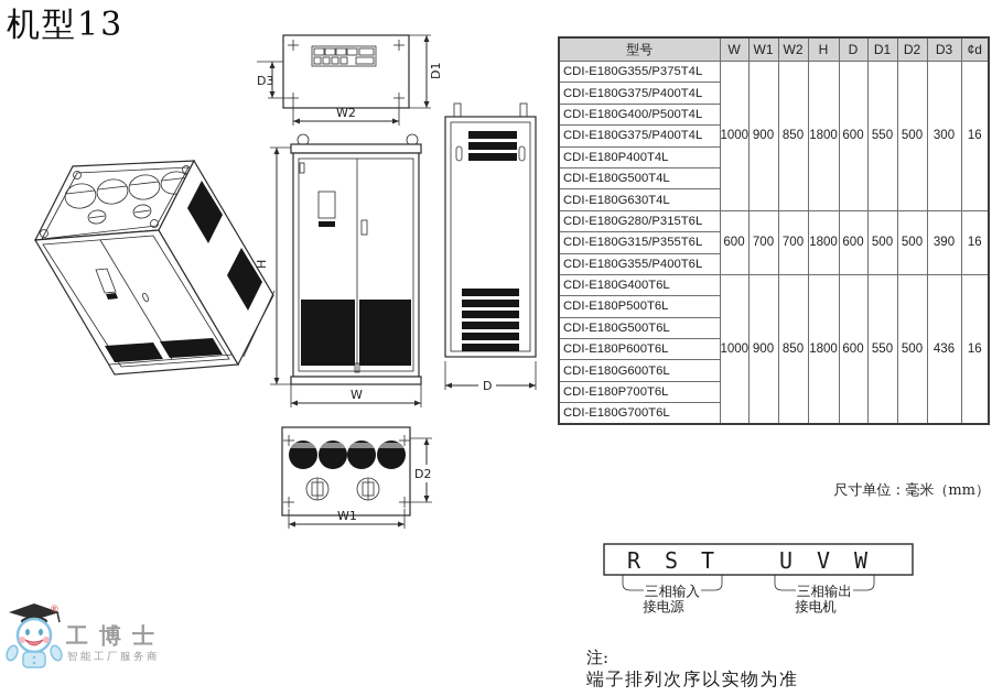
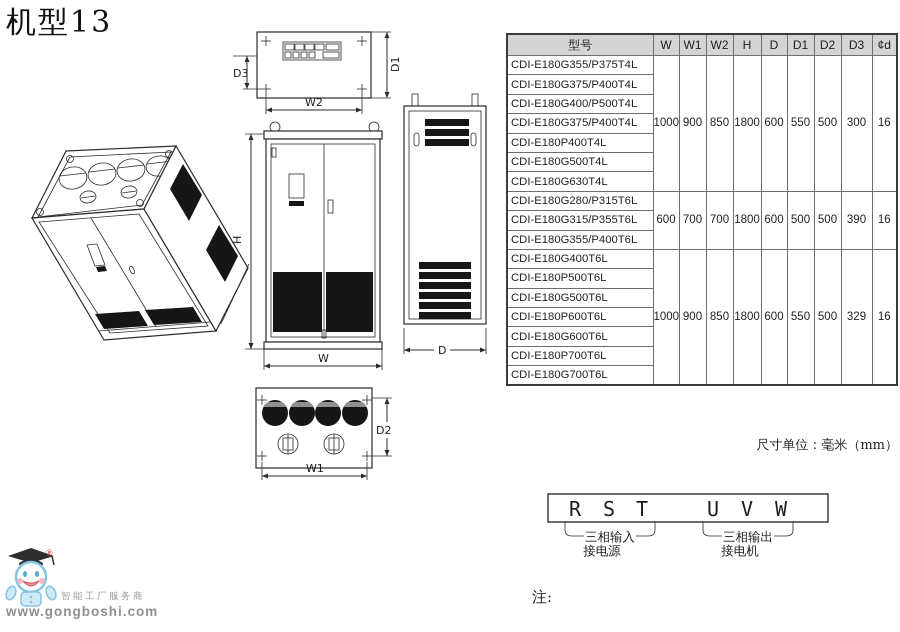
  机型13
  D3
  W2
  W
  D
  W1
  D2
  型号	W	W1	W2	H	D	D1	D2	D3	¢d
  CDI-E180G355/P375T4L	1000	900	850	1800	600	550	500	300	16
  CDI-E180G375/P400T4L
  CDI-E180G400/P500T4L
  CDI-E180G375/P400T4L
  CDI-E180P400T4L
  CDI-E180G500T4L
  CDI-E180G630T4L
  CDI-E180G280/P315T6L	600	700	700	1800	600	500	500	390	16
  CDI-E180G315/P355T6L
  CDI-E180G355/P400T6L
- CDI-E180G400T6L	1000	900	850	1800	600	550	500	436	16
+ CDI-E180G400T6L	1000	900	850	1800	600	550	500	329	16
  CDI-E180P500T6L
  CDI-E180G500T6L
  CDI-E180P600T6L
  CDI-E180G600T6L
  CDI-E180P700T6L
  CDI-E180G700T6L
  尺寸单位：毫米（mm）
  R
  S
  T
  U
  V
  W
  三相输入
  接电源
  三相输出
  接电机
  注:
- 端子排列次序以实物为准
  ®
- 工博士
  智能工厂服务商
+ www.gongboshi.com
